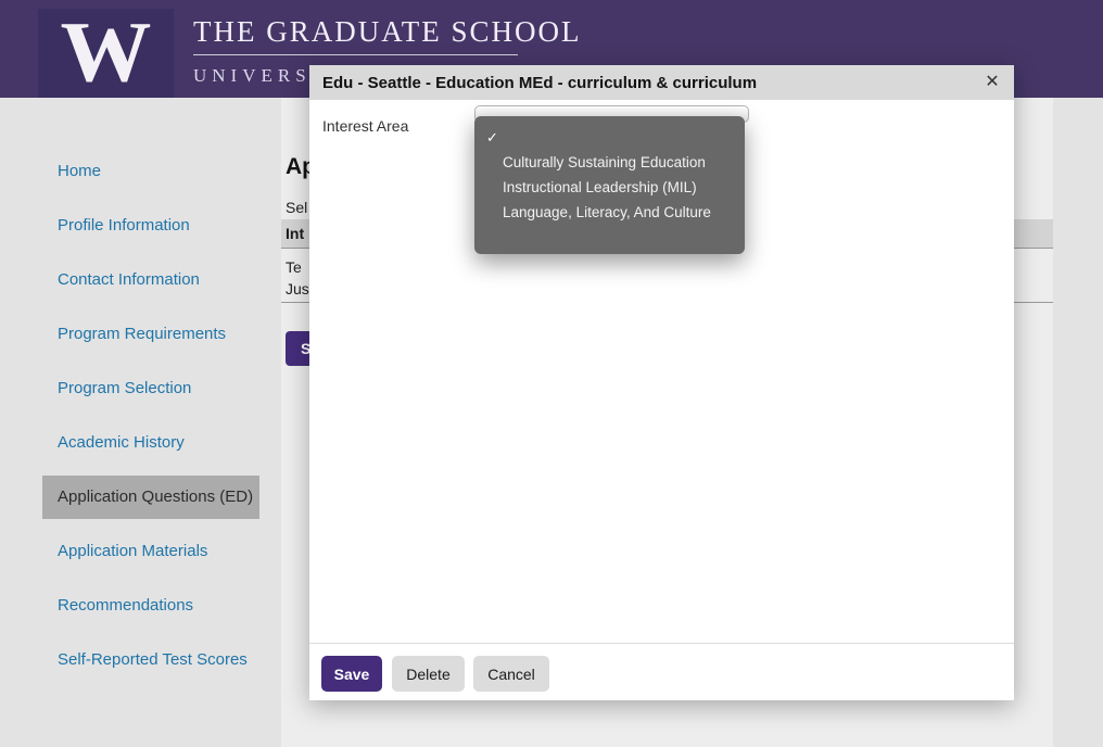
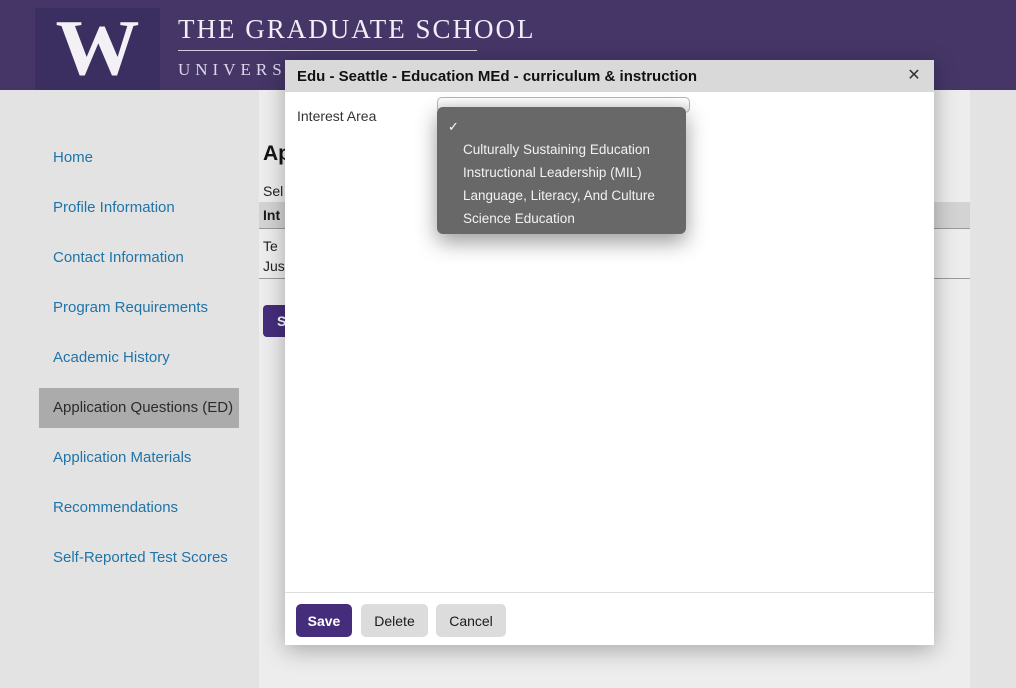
  W
  THE GRADUATE SCHOOL
  UNIVERS
  Sel
  Int
  Te
  Jus
  S
  Home
  Profile Information
  Contact Information
  Program Requirements
- Program Selection
  Academic History
  Application Questions (ED)
  Application Materials
  Recommendations
  Self-Reported Test Scores
- Edu - Seattle - Education MEd - curriculum & curriculum
+ Edu - Seattle - Education MEd - curriculum & instruction
  ✕
  Interest Area
  ✓
  Culturally Sustaining Education
  Instructional Leadership (MIL)
  Language, Literacy, And Culture
+ Science Education
  Save
  Delete
  Cancel
